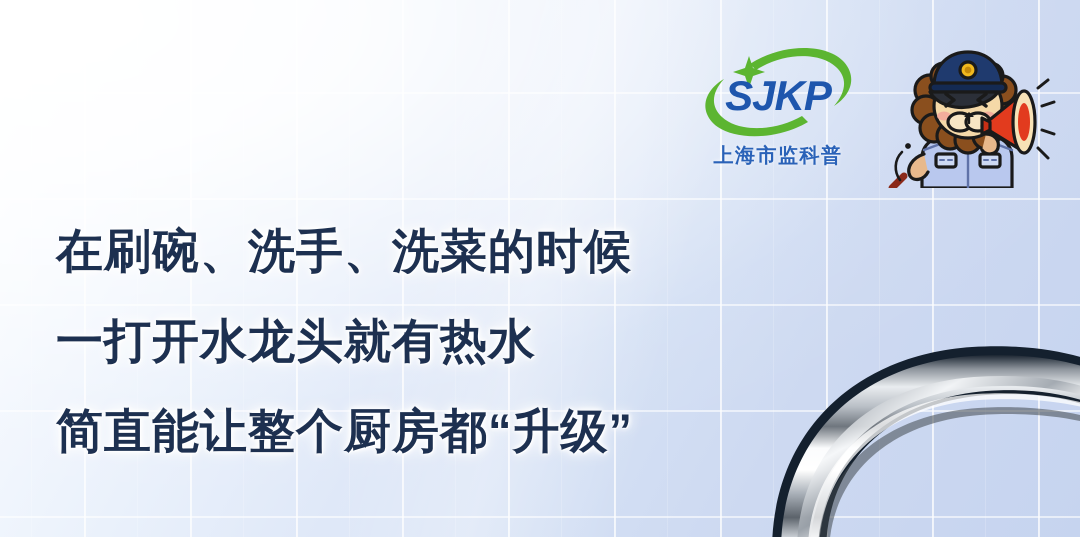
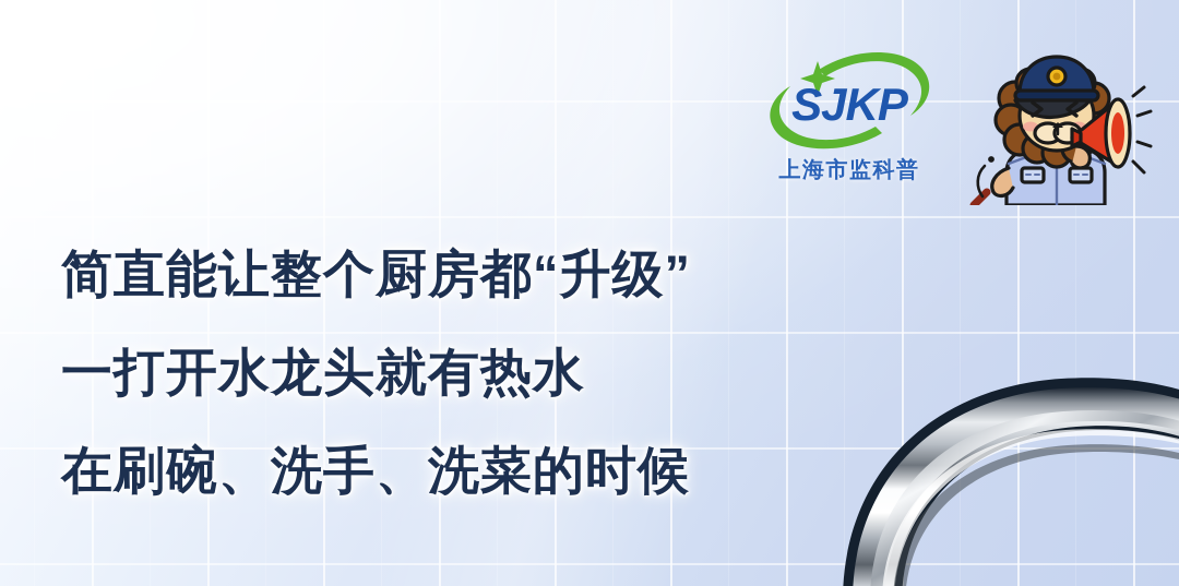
- 在刷碗、洗手、洗菜的时候
+ 简直能让整个厨房都“升级”
  一打开水龙头就有热水
- 简直能让整个厨房都“升级”
+ 在刷碗、洗手、洗菜的时候
  SJKP
  上海市监科普
